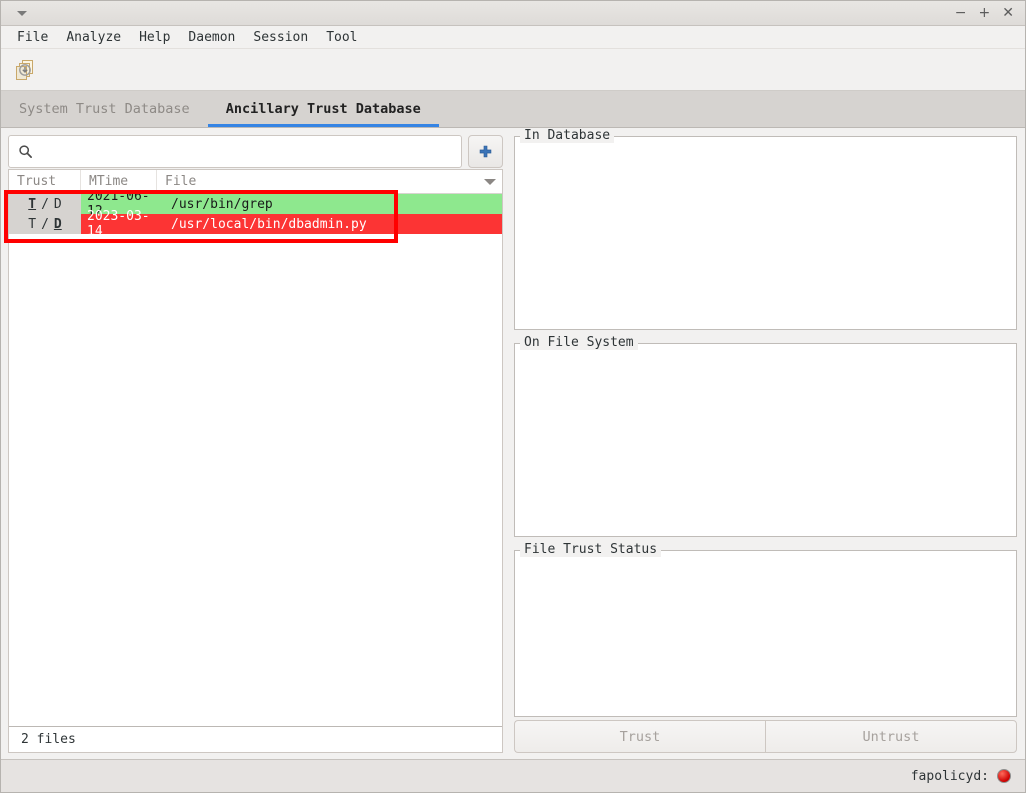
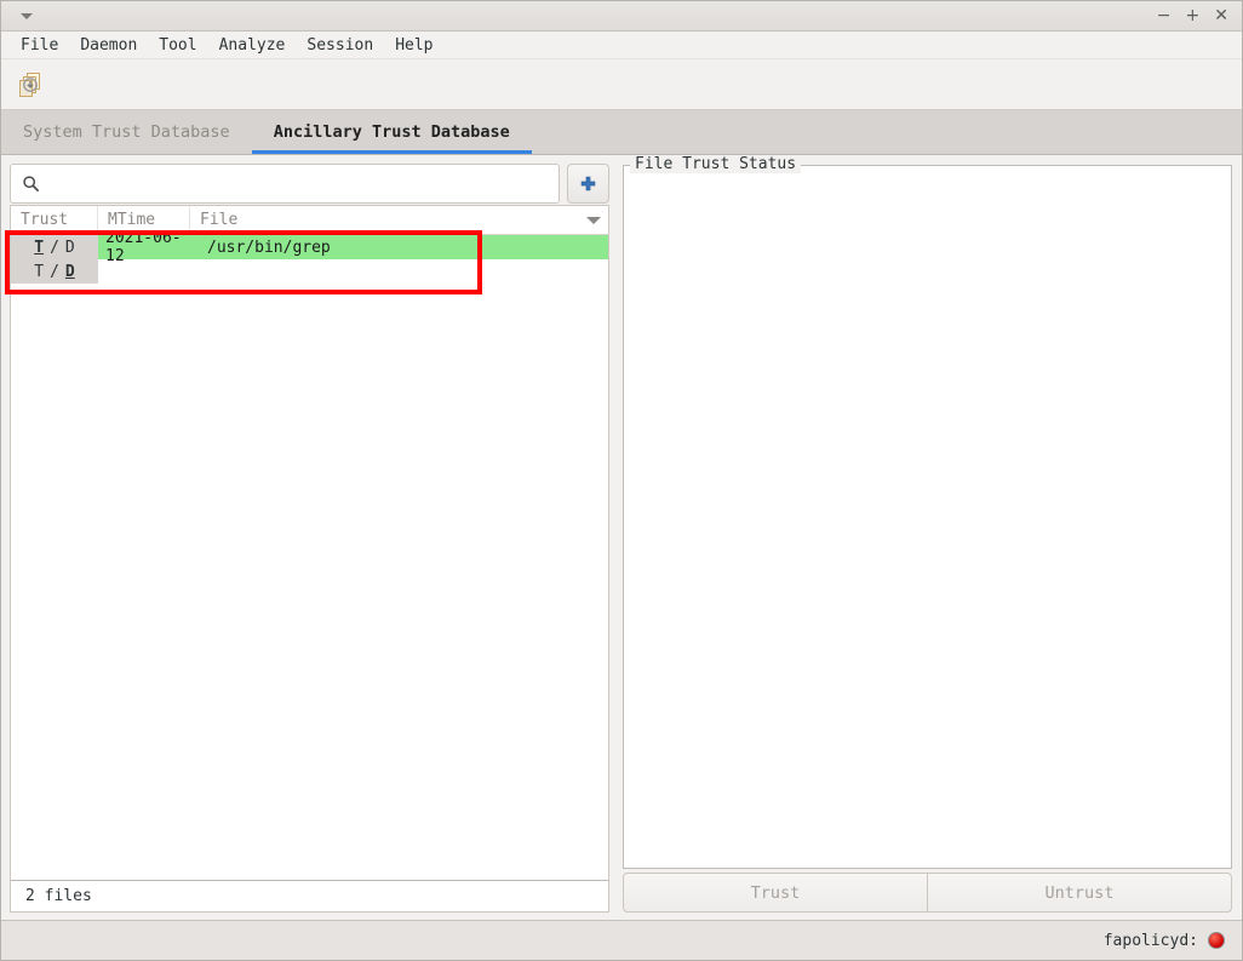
  −
  +
  ✕
  File
- Analyze
+ Daemon
- Help
+ Tool
- Daemon
+ Analyze
  Session
- Tool
+ Help
  System Trust Database
  Ancillary Trust Database
  Trust
  MTime
  File
  T
  /
  D
  2021-06-12
  /usr/bin/grep
  T
  /
  D
- 2023-03-14
- /usr/local/bin/dbadmin.py
  2 files
- In Database
- On File System
  File Trust Status
  Trust
  Untrust
  fapolicyd:
